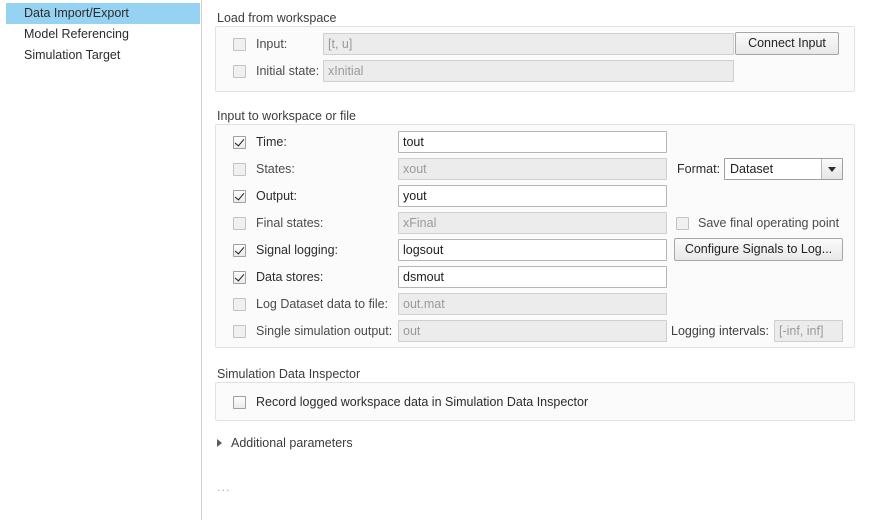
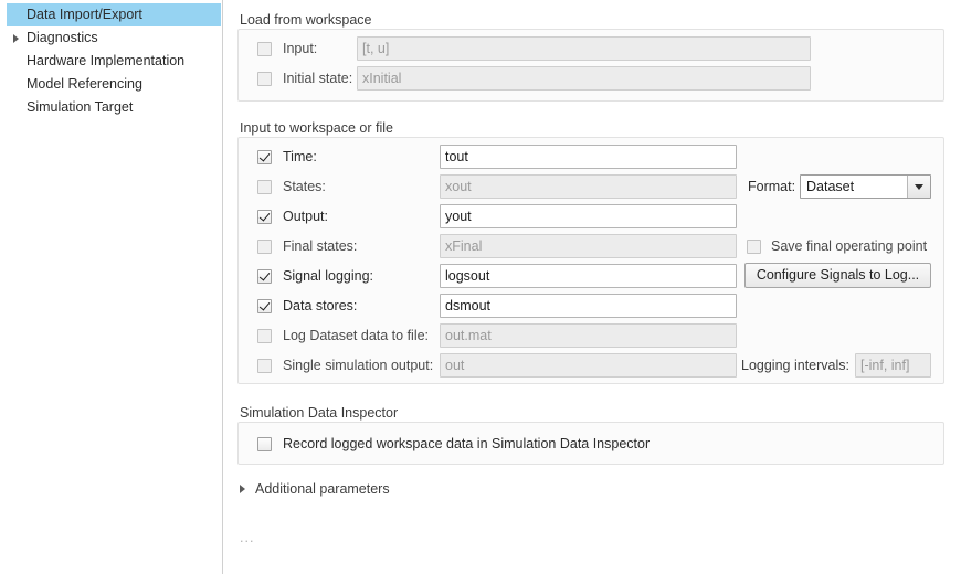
  Data Import/Export
+ Diagnostics
+ Hardware Implementation
  Model Referencing
  Simulation Target
  Load from workspace
  Input:
  [t, u]
  Initial state:
  xInitial
- Connect Input
  Input to workspace or file
  Time:
  tout
  States:
  xout
  Format:
  Dataset
  Output:
  yout
  Final states:
  xFinal
  Save final operating point
  Signal logging:
  logsout
  Configure Signals to Log...
  Data stores:
  dsmout
  Log Dataset data to file:
  out.mat
  Single simulation output:
  out
  Logging intervals:
  [-inf, inf]
  Simulation Data Inspector
  Record logged workspace data in Simulation Data Inspector
  Additional parameters
  ...
